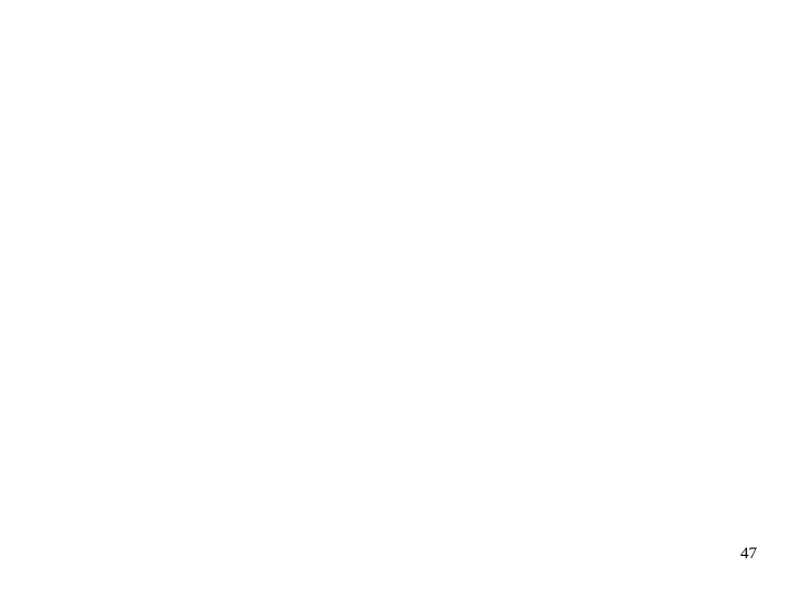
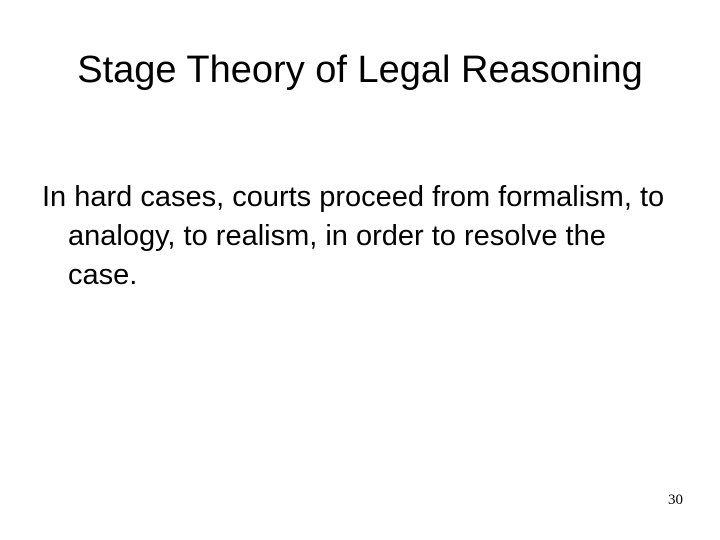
+ Stage Theory of Legal Reasoning
+ In hard cases, courts proceed from formalism, to analogy, to realism, in order to resolve the case.
- 47
+ 30
